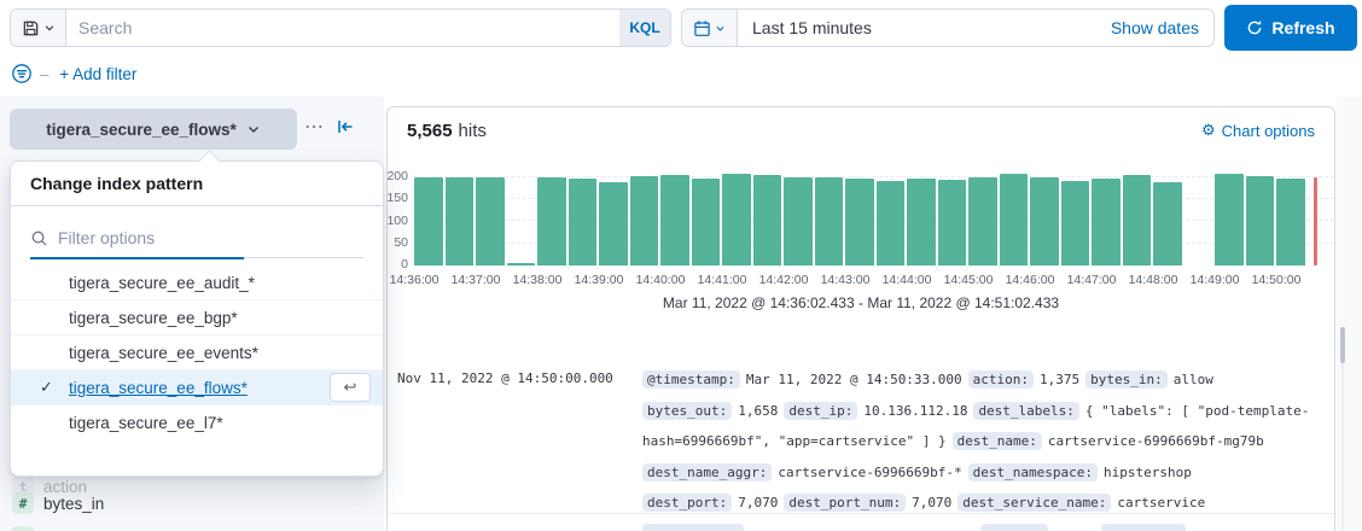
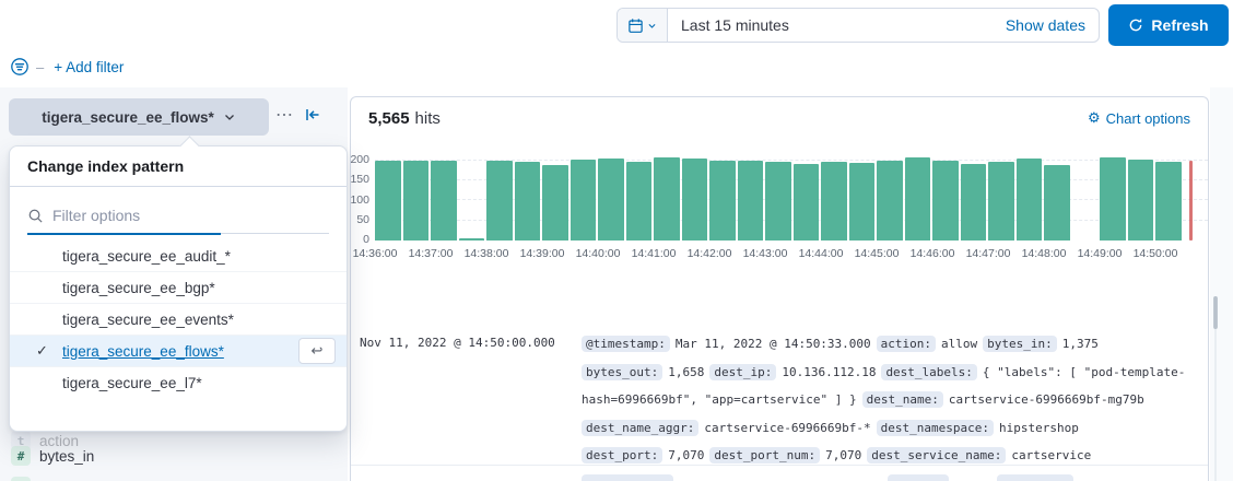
- Search
- KQL
  Last 15 minutes
  Show dates
  Refresh
  –
  + Add filter
  tigera_secure_ee_flows*
  ⋯
  t
  action
  #
  bytes_in
  5,565
  hits
  ⚙
  Chart options
  0
  50
  100
  150
  200
  14:36:00
  14:37:00
  14:38:00
  14:39:00
  14:40:00
  14:41:00
  14:42:00
  14:43:00
  14:44:00
  14:45:00
  14:46:00
  14:47:00
  14:48:00
  14:49:00
  14:50:00
- Mar 11, 2022 @ 14:36:02.433 - Mar 11, 2022 @ 14:51:02.433
  Nov 11, 2022 @ 14:50:00.000
  @timestamp:
  Mar 11, 2022 @ 14:50:33.000
  action:
- 1,375
+ allow
  bytes_in:
- allow
+ 1,375
  bytes_out:
  1,658
  dest_ip:
  10.136.112.18
  dest_labels:
  { "labels": [ "pod-template-
  hash=6996669bf", "app=cartservice" ] }
  dest_name:
  cartservice-6996669bf-mg79b
  dest_name_aggr:
  cartservice-6996669bf-*
  dest_namespace:
  hipstershop
  dest_port:
  7,070
  dest_port_num:
  7,070
  dest_service_name:
  cartservice
  Change index pattern
  Filter options
  tigera_secure_ee_audit_*
  tigera_secure_ee_bgp*
  tigera_secure_ee_events*
  ✓
  tigera_secure_ee_flows*
  ↩
  tigera_secure_ee_l7*
